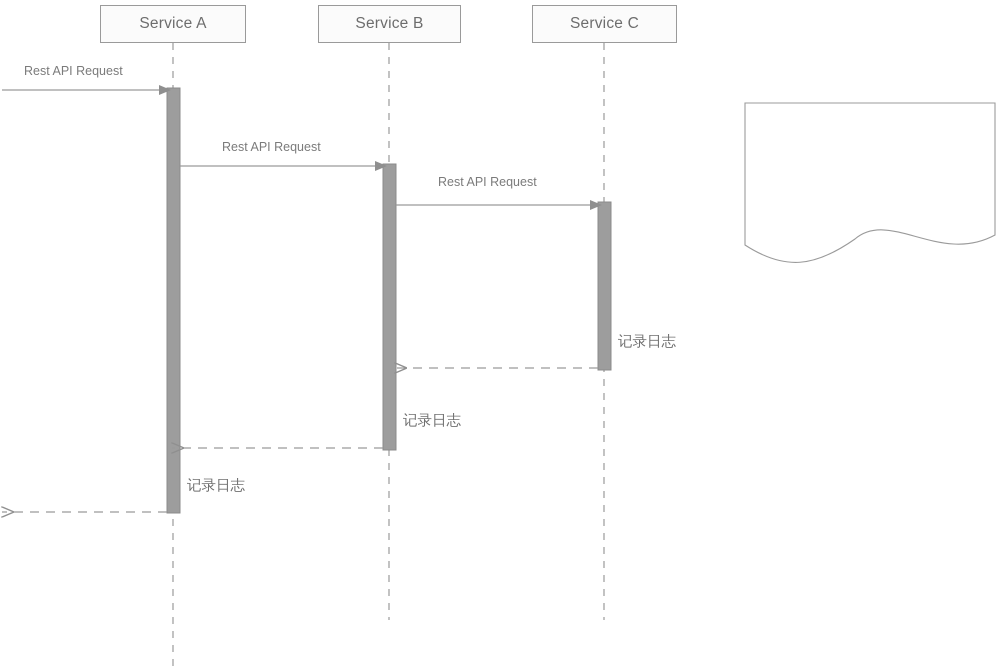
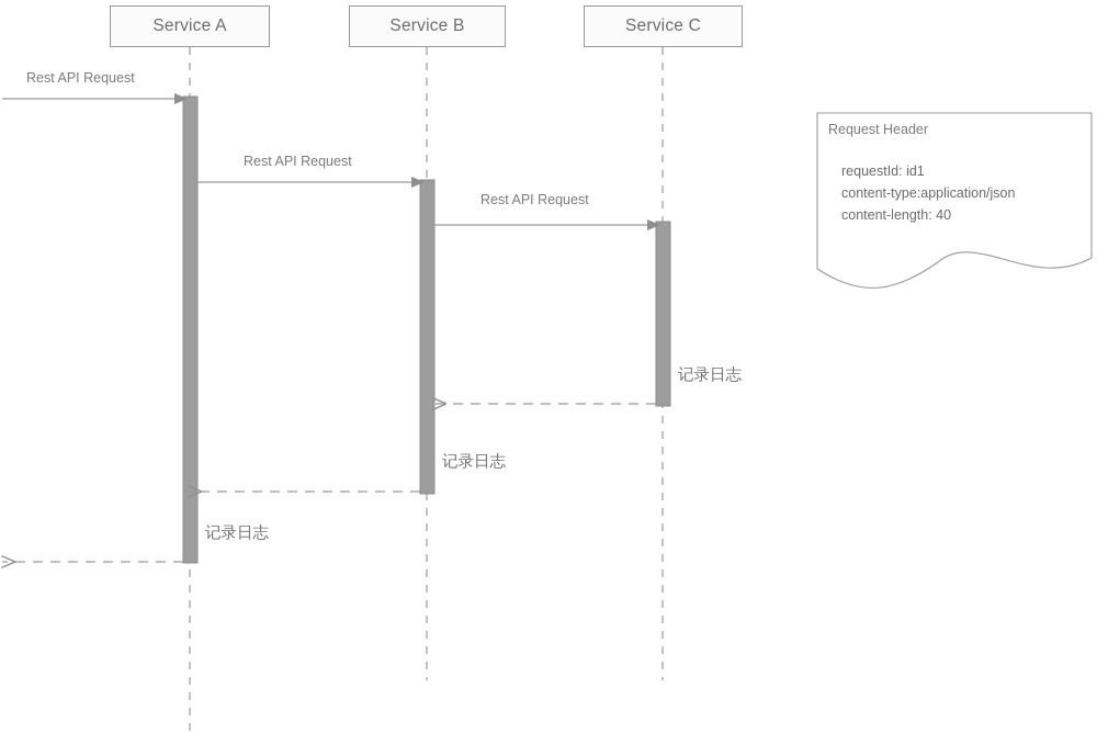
  Service A
  Service B
  Service C
  Rest API Request
  Rest API Request
  Rest API Request
  记录日志
  记录日志
  记录日志
+ Request Header
+ requestId: id1
+ content-type:application/json
+ content-length: 40
